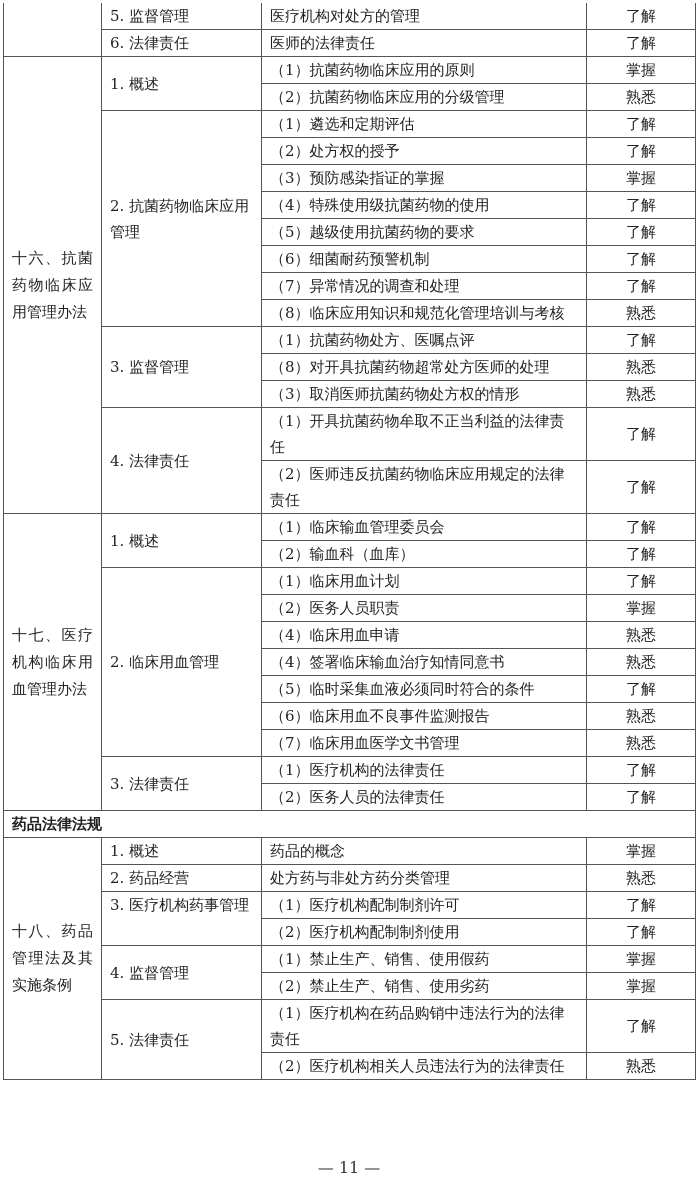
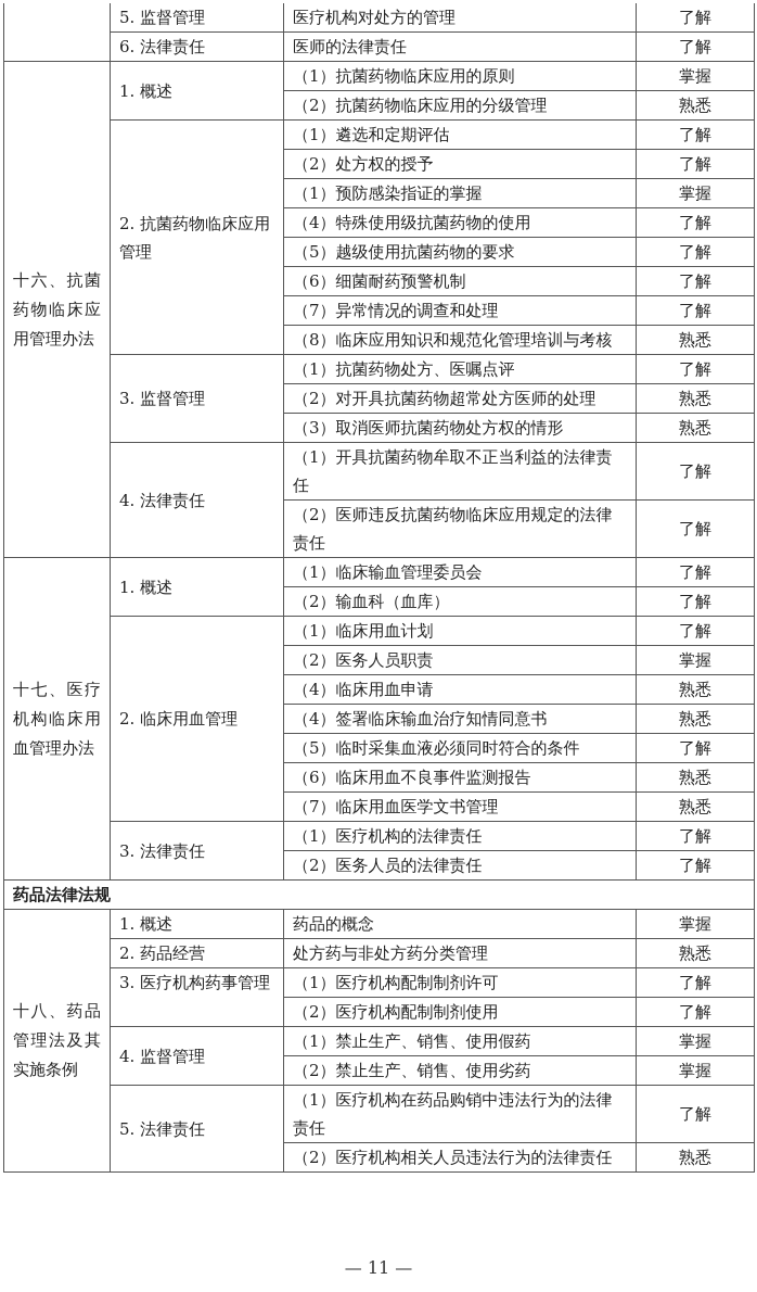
  	5. 监督管理	医疗机构对处方的管理	了解
  6. 法律责任	医师的法律责任	了解
  十六、抗菌药物临床应用管理办法	1. 概述	（1）抗菌药物临床应用的原则	掌握
  （2）抗菌药物临床应用的分级管理	熟悉
  2. 抗菌药物临床应用管理	（1）遴选和定期评估	了解
  （2）处方权的授予	了解
- （3）预防感染指证的掌握	掌握
+ （1）预防感染指证的掌握	掌握
  （4）特殊使用级抗菌药物的使用	了解
  （5）越级使用抗菌药物的要求	了解
  （6）细菌耐药预警机制	了解
  （7）异常情况的调查和处理	了解
  （8）临床应用知识和规范化管理培训与考核	熟悉
  3. 监督管理	（1）抗菌药物处方、医嘱点评	了解
- （8）对开具抗菌药物超常处方医师的处理	熟悉
+ （2）对开具抗菌药物超常处方医师的处理	熟悉
  （3）取消医师抗菌药物处方权的情形	熟悉
  4. 法律责任	（1）开具抗菌药物牟取不正当利益的法律责任	了解
  （2）医师违反抗菌药物临床应用规定的法律责任	了解
  十七、医疗机构临床用血管理办法	1. 概述	（1）临床输血管理委员会	了解
  （2）输血科（血库）	了解
  2. 临床用血管理	（1）临床用血计划	了解
  （2）医务人员职责	掌握
  （4）临床用血申请	熟悉
  （4）签署临床输血治疗知情同意书	熟悉
  （5）临时采集血液必须同时符合的条件	了解
  （6）临床用血不良事件监测报告	熟悉
  （7）临床用血医学文书管理	熟悉
  3. 法律责任	（1）医疗机构的法律责任	了解
  （2）医务人员的法律责任	了解
  药品法律法规
  十八、药品管理法及其实施条例	1. 概述	药品的概念	掌握
  2. 药品经营	处方药与非处方药分类管理	熟悉
  3. 医疗机构药事管理	（1）医疗机构配制制剂许可	了解
  （2）医疗机构配制制剂使用	了解
  4. 监督管理	（1）禁止生产、销售、使用假药	掌握
  （2）禁止生产、销售、使用劣药	掌握
  5. 法律责任	（1）医疗机构在药品购销中违法行为的法律责任	了解
  （2）医疗机构相关人员违法行为的法律责任	熟悉
  — 11 —
